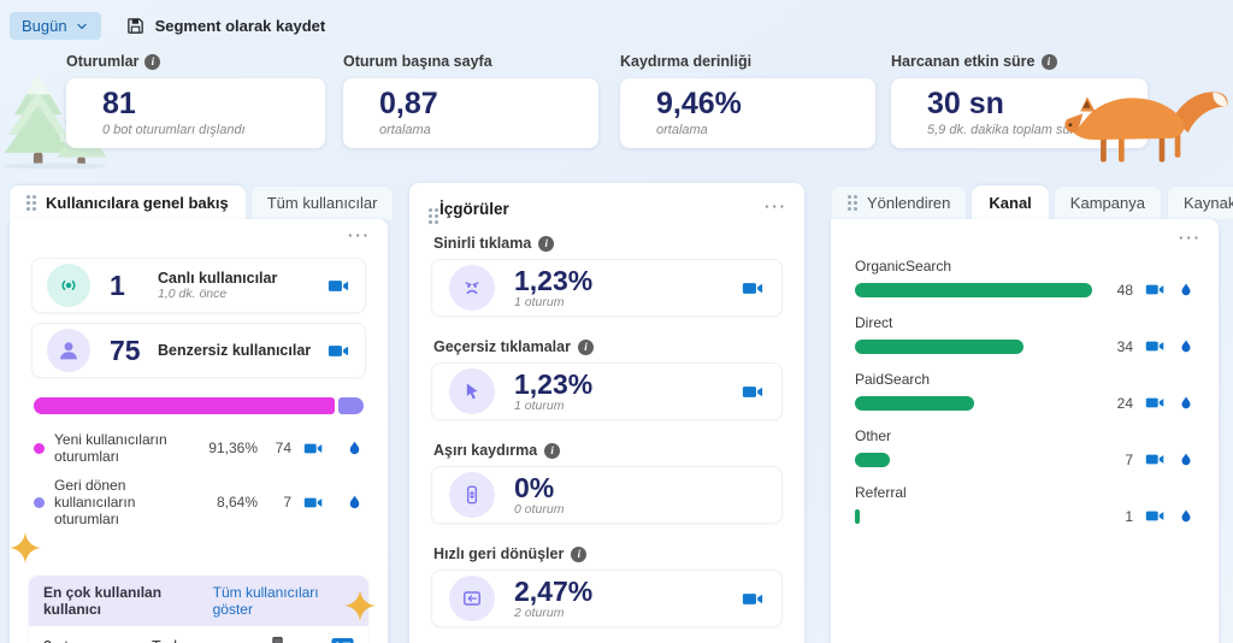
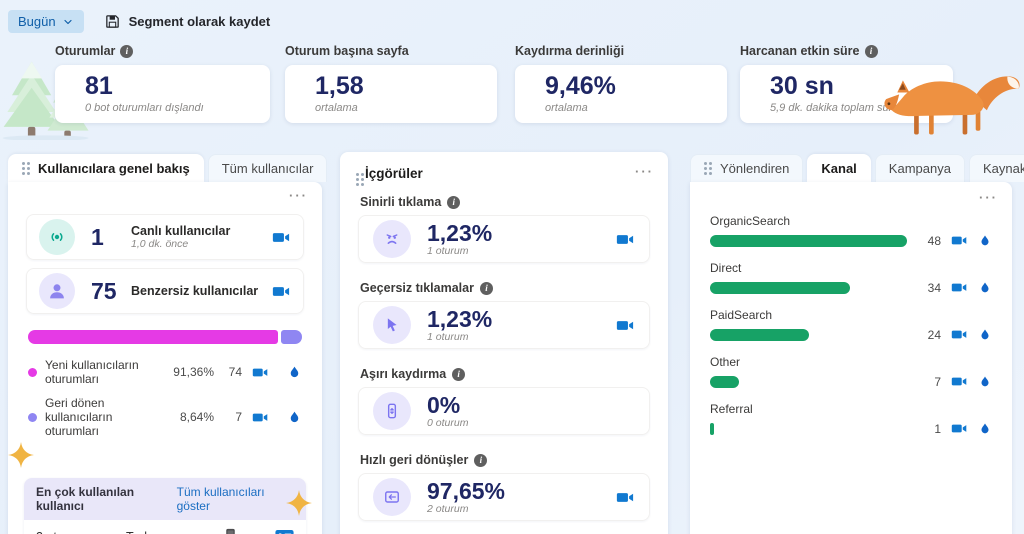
  Bugün
  Segment olarak kaydet
  Oturumlar
  i
  81
  0 bot oturumları dışlandı
  Oturum başına sayfa
- 0,87
+ 1,58
  ortalama
  Kaydırma derinliği
  9,46%
  ortalama
  Harcanan etkin süre
  i
  30 sn
  5,9 dk. dakika toplam sü
  Kullanıcılara genel bakış
  Tüm kullanıcılar
  ···
  1
  Canlı kullanıcılar
  1,0 dk. önce
  75
  Benzersiz kullanıcılar
  Yeni kullanıcıların oturumları
  91,36%
  74
  Geri dönen kullanıcıların oturumları
  8,64%
  7
  En çok kullanılan kullanıcı
  Tüm kullanıcıları göster
  ···
  İçgörüler
  Sinirli tıklama
  i
  1,23%
  1 oturum
  Geçersiz tıklamalar
  i
  1,23%
  1 oturum
  Aşırı kaydırma
  i
  0%
  0 oturum
  Hızlı geri dönüşler
  i
- 2,47%
+ 97,65%
  2 oturum
  Yönlendiren
  Kanal
  Kampanya
  Kaynak
  ···
  OrganicSearch
  48
  Direct
  34
  PaidSearch
  24
  Other
  7
  Referral
  1
